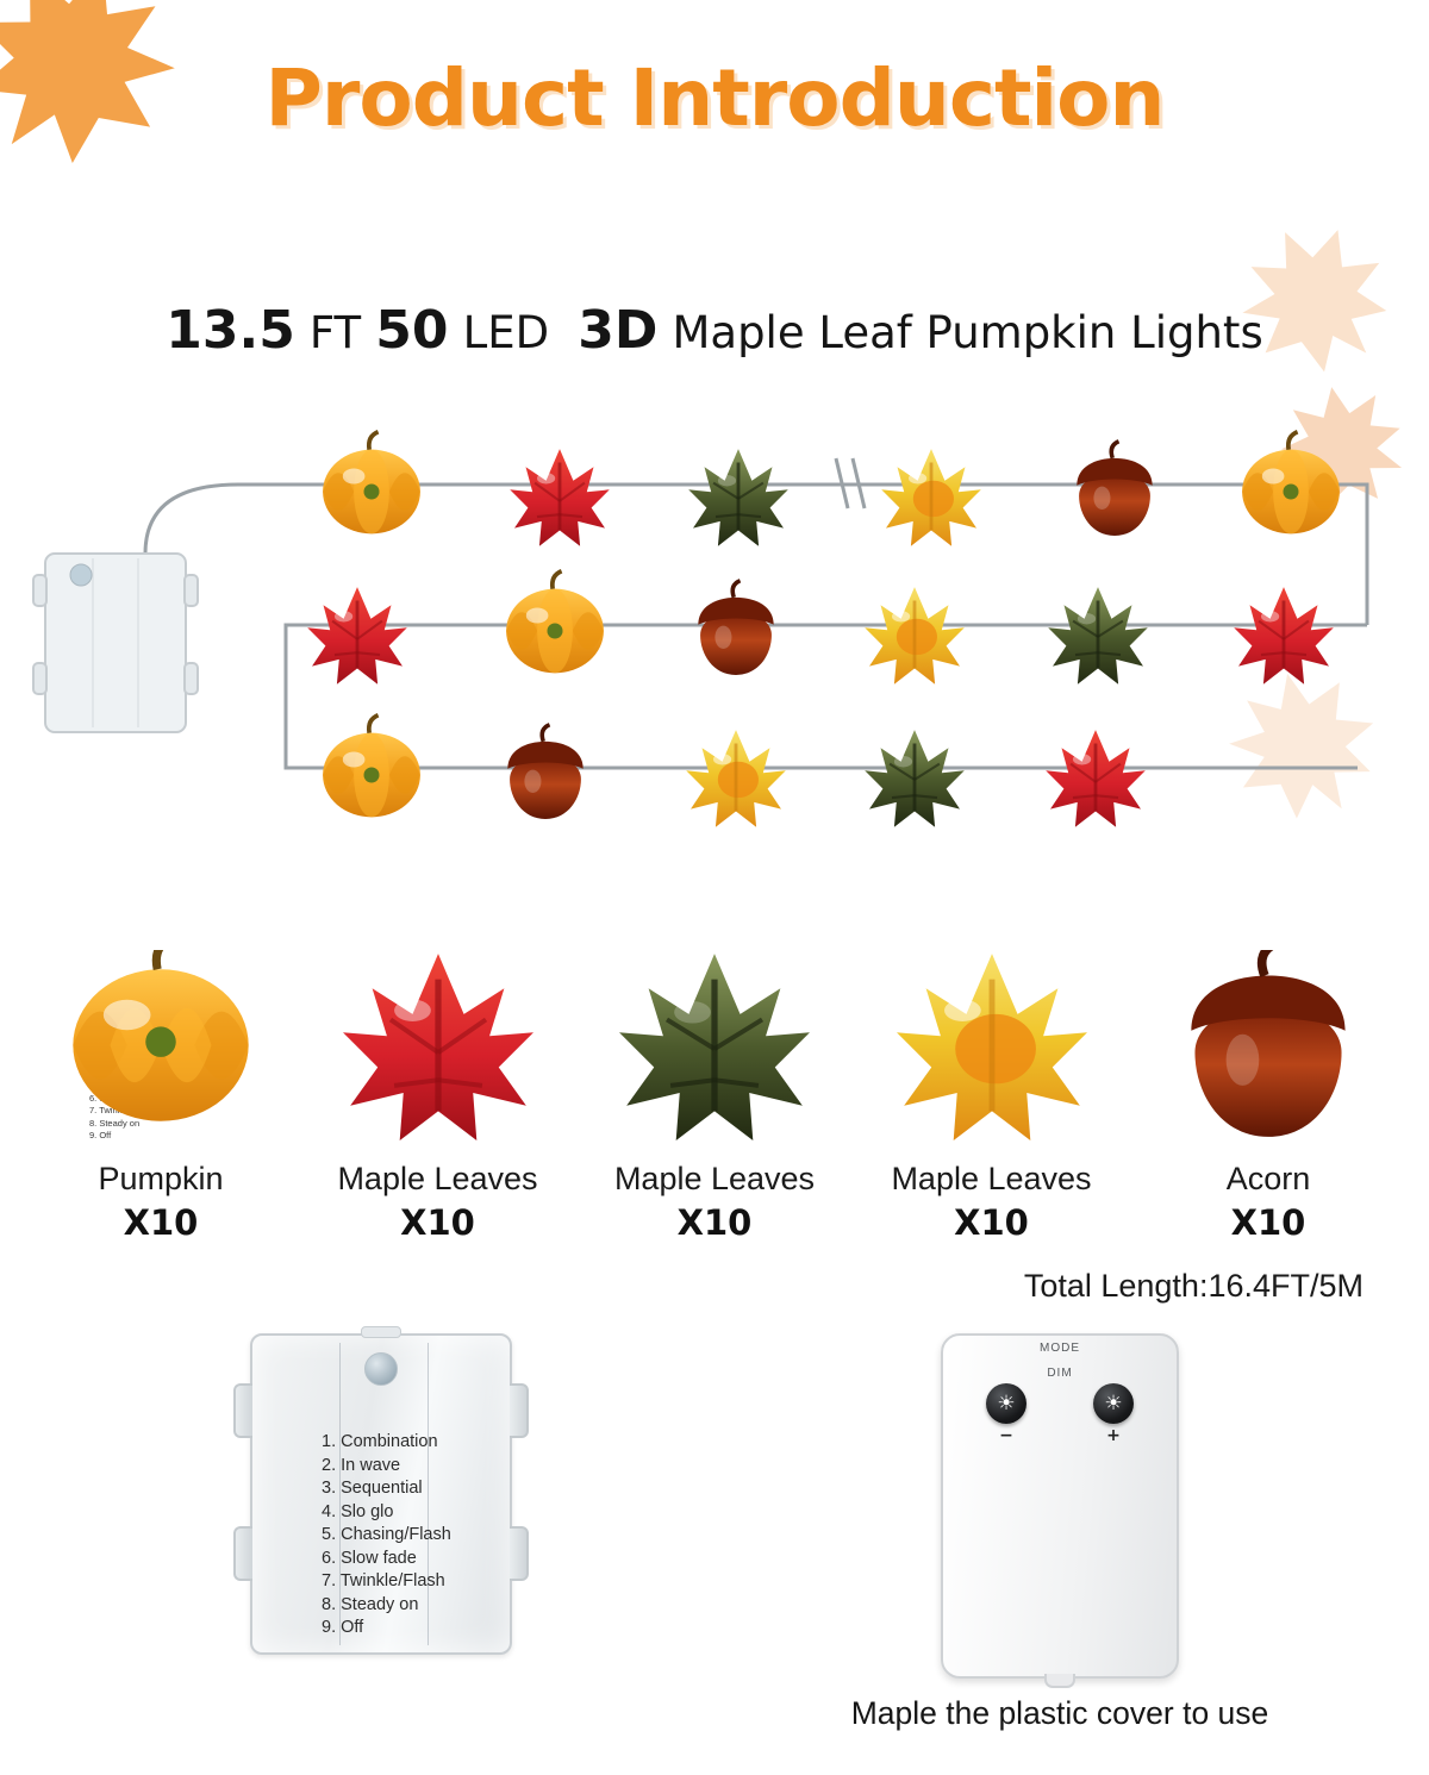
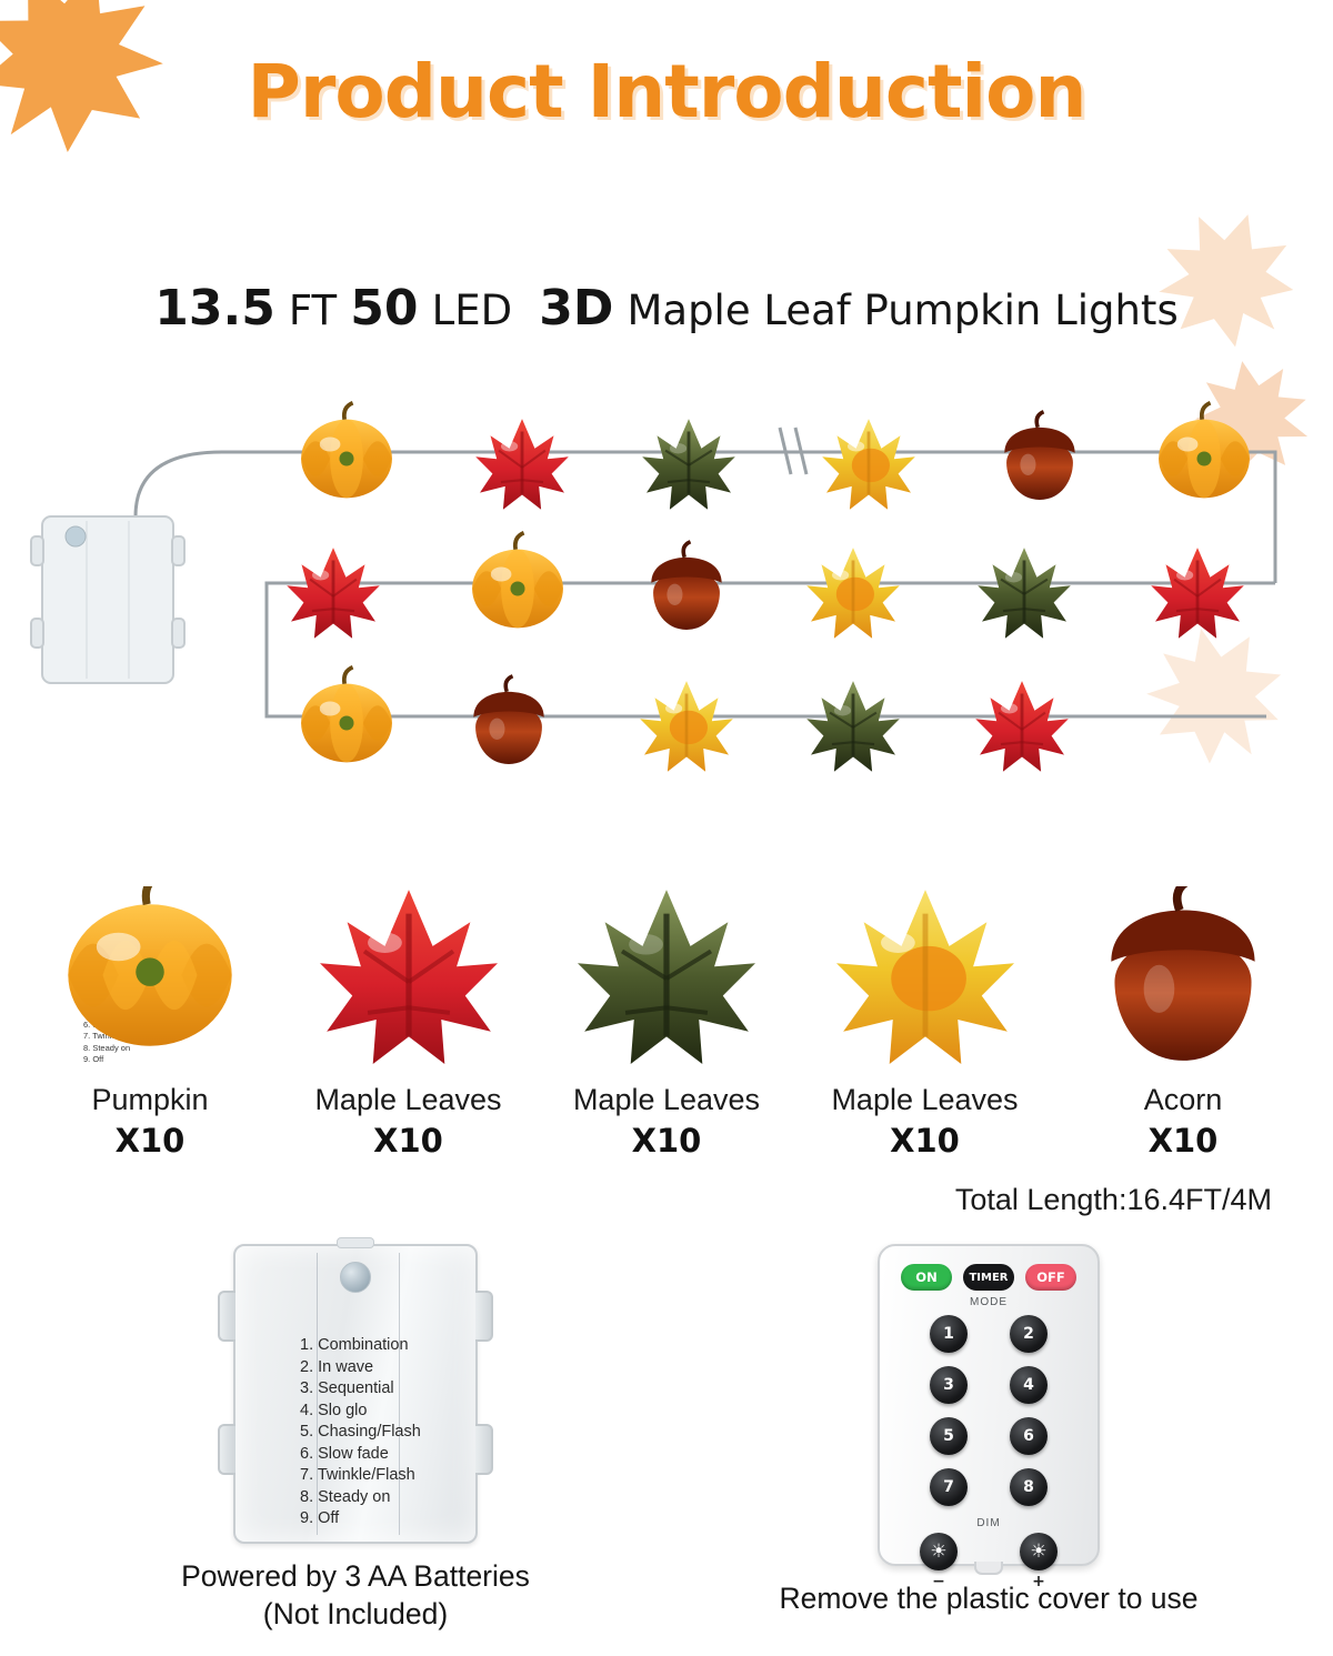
  Product Introduction
  13.5 FT 50 LED 3D Maple Leaf Pumpkin Lights
  8. Steady on
  9. Off
- Total Length:16.4FT/5M
+ Total Length:16.4FT/4M
  Pumpkin
  X10
  Maple Leaves
  X10
  Maple Leaves
  X10
  Maple Leaves
  X10
  Acorn
  X10
  1. Combination
  2. In wave
  3. Sequential
  4. Slo glo
  5. Chasing/Flash
  6. Slow fade
  7. Twinkle/Flash
  8. Steady on
  9. Off
+ Powered by 3 AA Batteries
+ (Not Included)
+ ON
+ TIMER
+ OFF
  MODE
+ 1
+ 2
+ 3
+ 4
+ 5
+ 6
+ 7
+ 8
  DIM
  ☀
  −
  ☀
  +
- Maple the plastic cover to use
+ Remove the plastic cover to use
